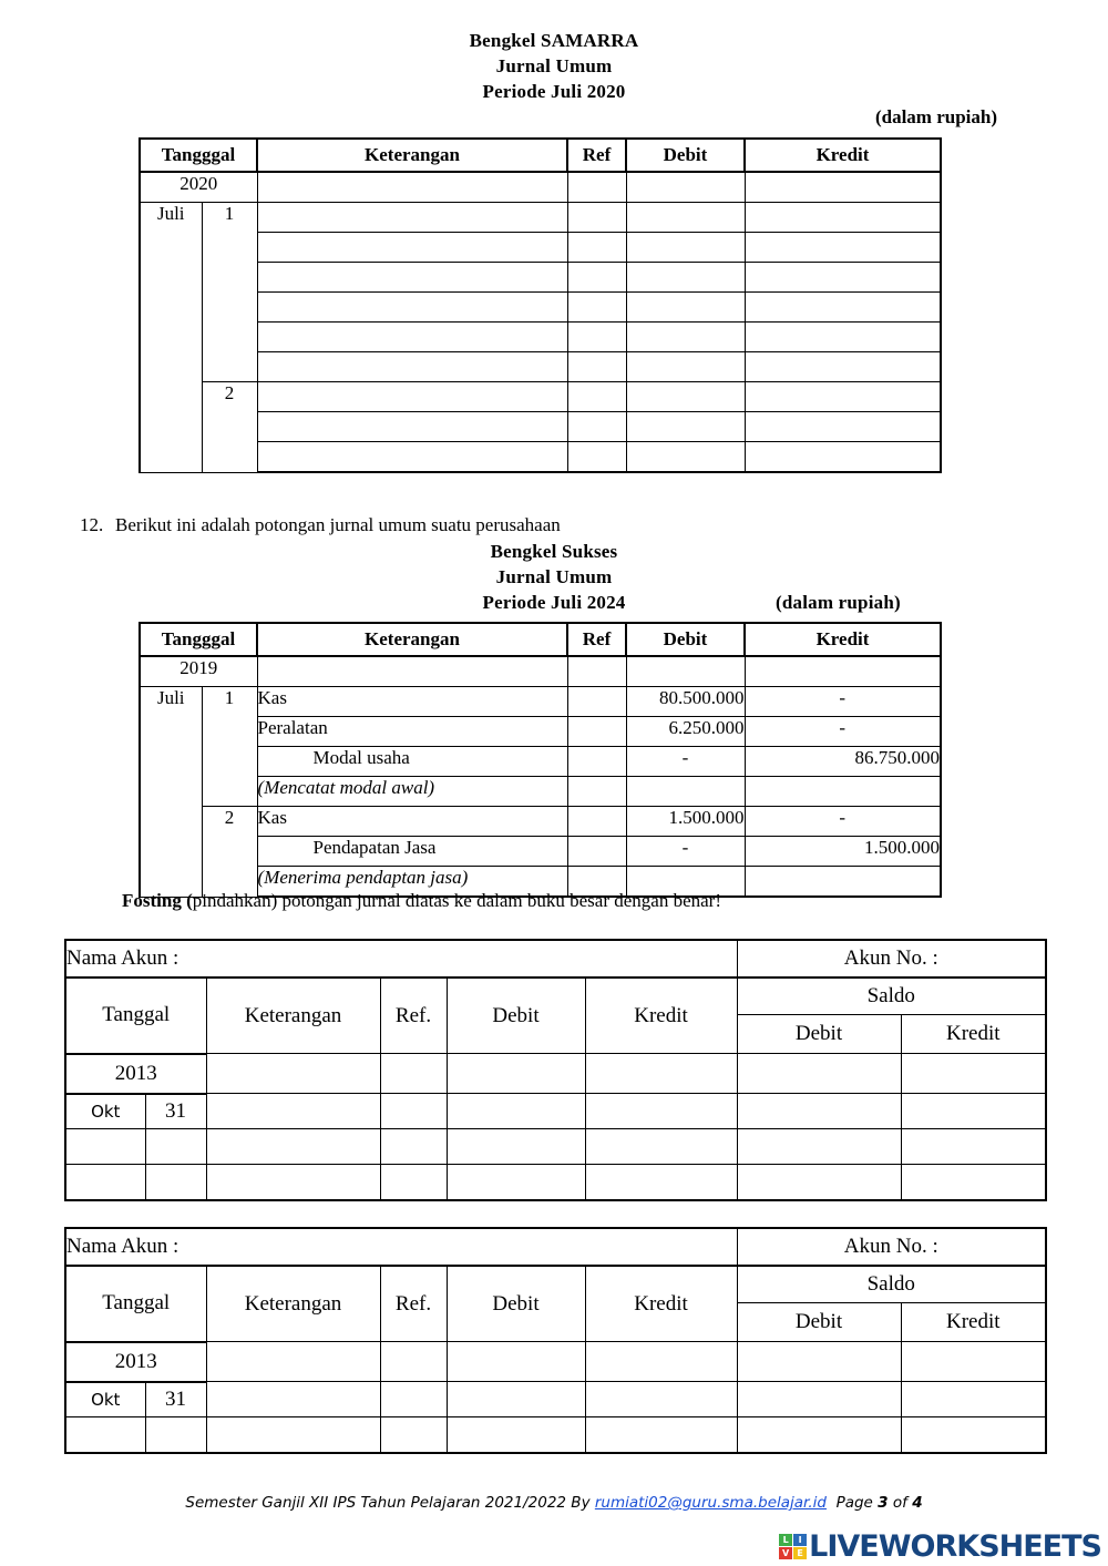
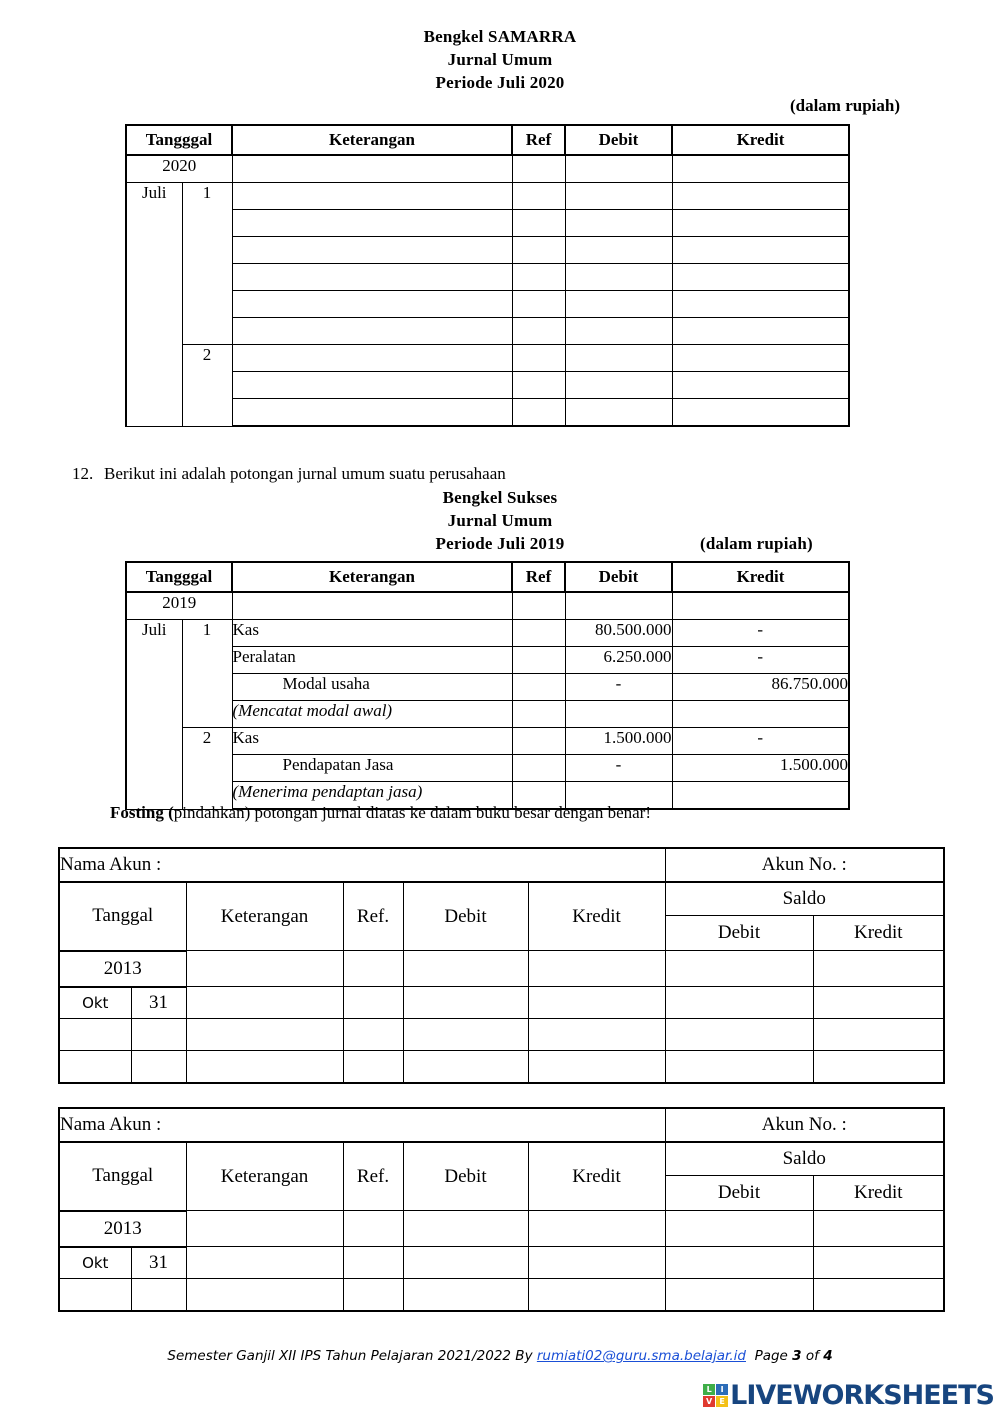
  Bengkel SAMARRA
  Jurnal Umum
  Periode Juli 2020
  (dalam rupiah)
  Tangggal	Keterangan	Ref	Debit	Kredit
  2020
  Juli	1
  2
  12. Berikut ini adalah potongan jurnal umum suatu perusahaan
  Bengkel Sukses
  Jurnal Umum
- Periode Juli 2024
+ Periode Juli 2019
  (dalam rupiah)
  Tangggal	Keterangan	Ref	Debit	Kredit
  2019
  Juli	1	Kas		80.500.000	-
  Peralatan		6.250.000	-
  Modal usaha		-	86.750.000
  (Mencatat modal awal)
  2	Kas		1.500.000	-
  Pendapatan Jasa		-	1.500.000
  (Menerima pendaptan jasa)
  Fosting (pindahkan) potongan jurnal diatas ke dalam buku besar dengan benar!
  Nama Akun :	Akun No. :
  Tanggal	Keterangan	Ref.	Debit	Kredit	Saldo
  Debit	Kredit
  2013
  Okt	31
  Nama Akun :	Akun No. :
  Tanggal	Keterangan	Ref.	Debit	Kredit	Saldo
  Debit	Kredit
  2013
  Okt	31
  Semester Ganjil XII IPS Tahun Pelajaran 2021/2022 By rumiati02@guru.sma.belajar.id Page 3 of 4
  L
  I
  V
  E
  LIVEWORKSHEETS
